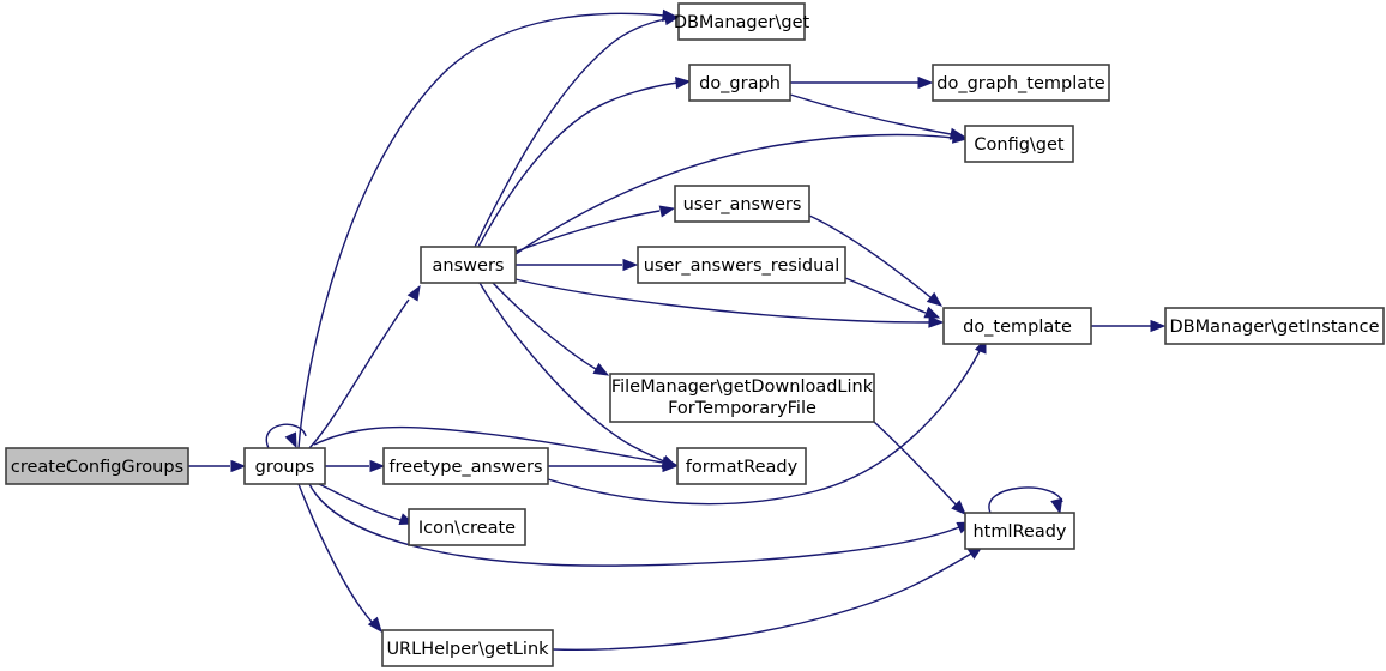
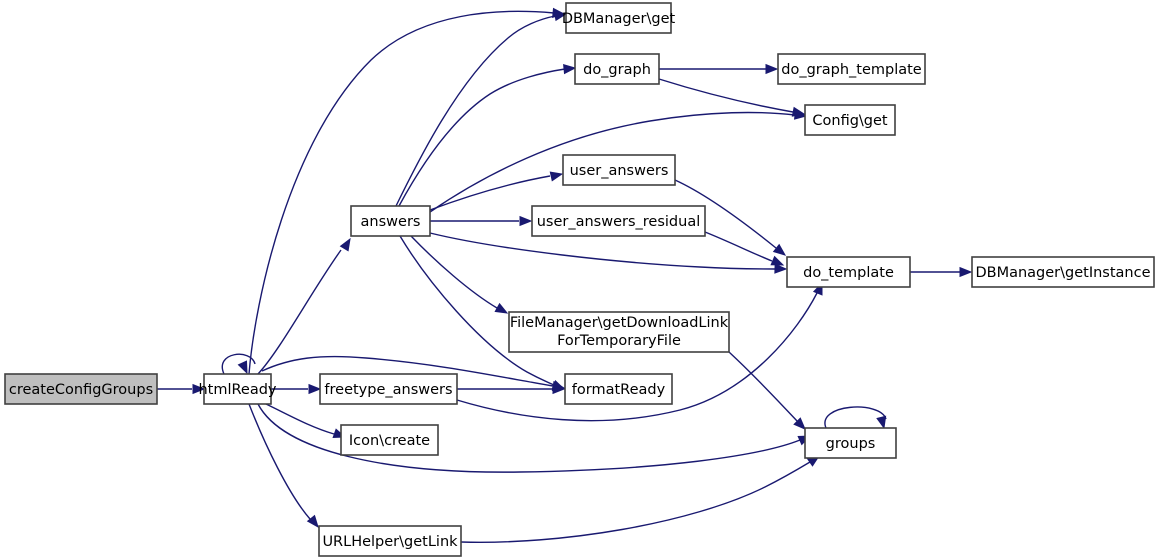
  createConfigGroups
- groups
+ htmlReady
  answers
  DBManager\get
  do_graph
  do_graph_template
  Config\get
  user_answers
  user_answers_residual
  do_template
  DBManager\getInstance
  FileManager\getDownloadLink
  ForTemporaryFile
  freetype_answers
  formatReady
  Icon\create
- htmlReady
+ groups
  URLHelper\getLink
